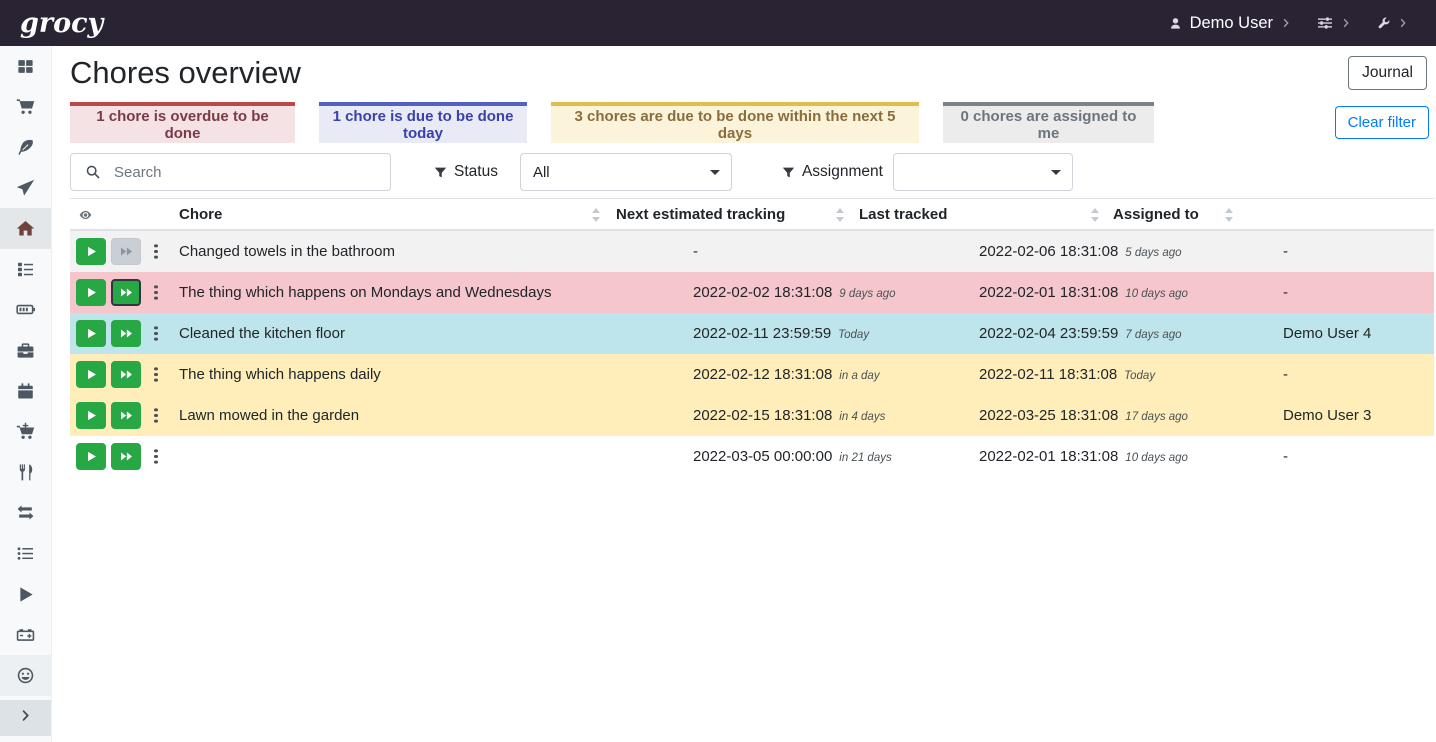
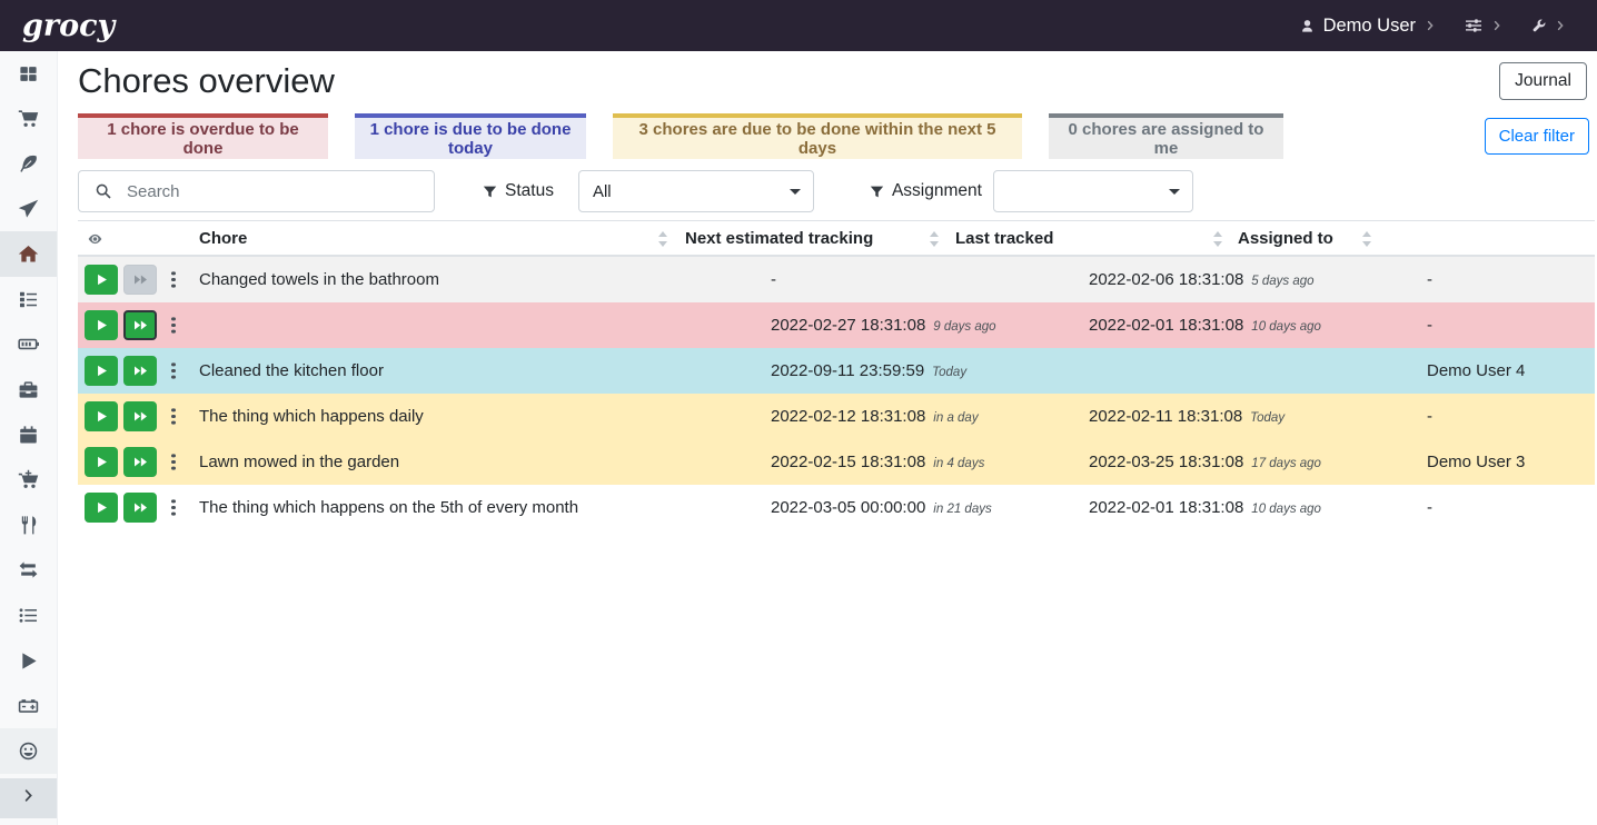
  grocy
  Demo User
  Chores overview
  Journal
  1 chore is overdue to be done
  1 chore is due to be done today
  3 chores are due to be done within the next 5 days
  0 chores are assigned to me
  Clear filter
  Search
  Status
  All
  Assignment
  Chore
  Next estimated tracking
  Last tracked
  Assigned to
  Changed towels in the bathroom
  -
  2022-02-06 18:31:08
  5 days ago
  -
- The thing which happens on Mondays and Wednesdays
- 2022-02-02 18:31:08
+ 2022-02-27 18:31:08
  9 days ago
  2022-02-01 18:31:08
  10 days ago
  -
  Cleaned the kitchen floor
- 2022-02-11 23:59:59
+ 2022-09-11 23:59:59
  Today
- 2022-02-04 23:59:59
- 7 days ago
  Demo User 4
  The thing which happens daily
  2022-02-12 18:31:08
  in a day
  2022-02-11 18:31:08
  Today
  -
  Lawn mowed in the garden
  2022-02-15 18:31:08
  in 4 days
  2022-03-25 18:31:08
  17 days ago
  Demo User 3
+ The thing which happens on the 5th of every month
  2022-03-05 00:00:00
  in 21 days
  2022-02-01 18:31:08
  10 days ago
  -
